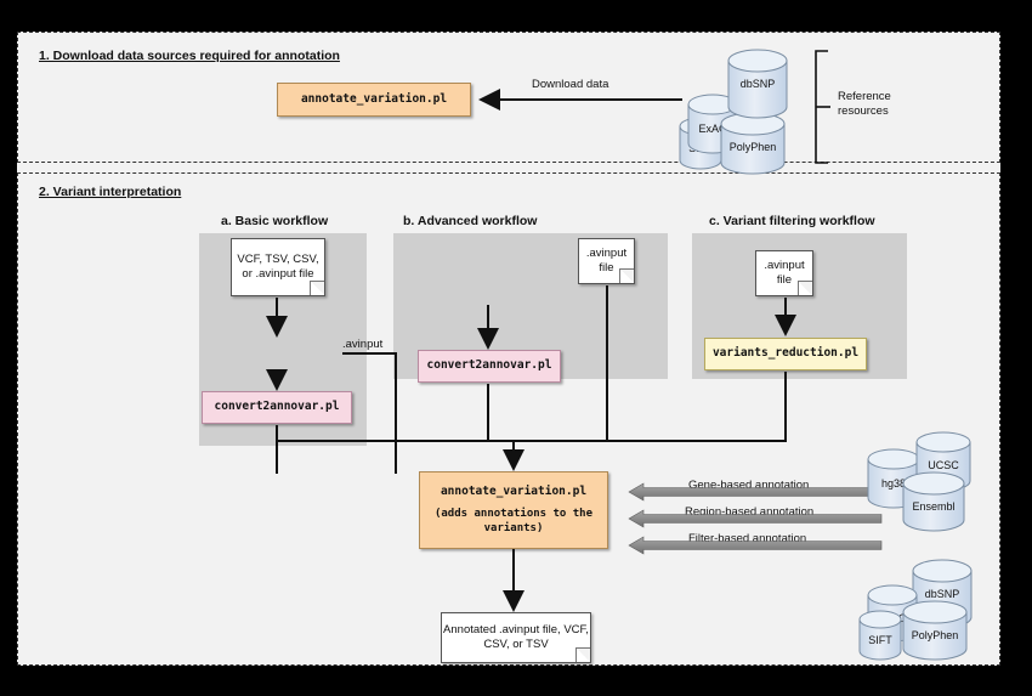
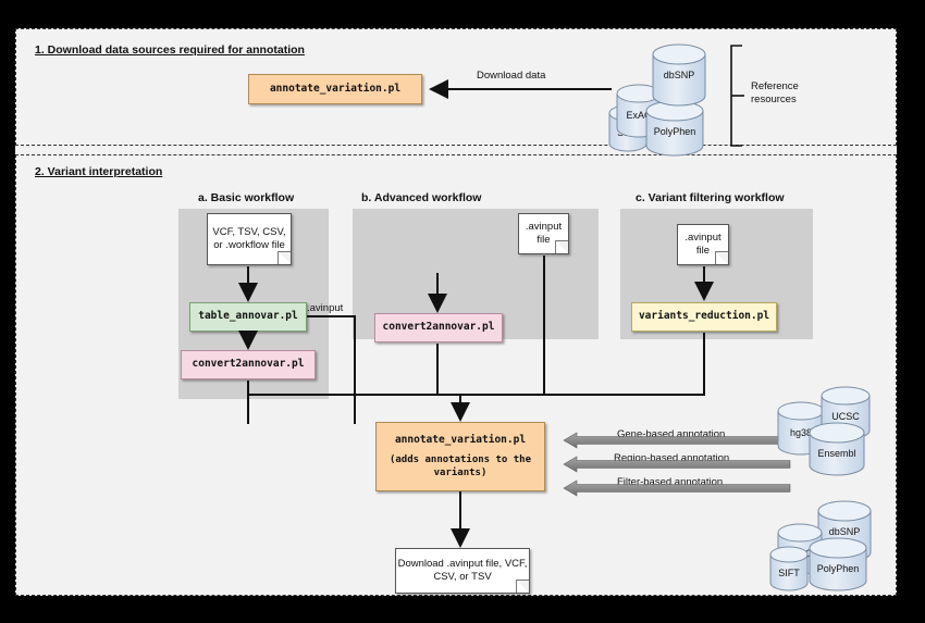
  1. Download data sources required for annotation
  annotate_variation.pl
  Download data
  Reference
  resources
  2. Variant interpretation
  a. Basic workflow
  b. Advanced workflow
  c. Variant filtering workflow
- VCF, TSV, CSV, or .avinput file
+ VCF, TSV, CSV, or .workflow file
+ table_annovar.pl
  convert2annovar.pl
  .avinput
  .avinput file
  convert2annovar.pl
  .avinput file
  variants_reduction.pl
  annotate_variation.pl
  (adds annotations to the variants)
  Gene-based annotation
  Region-based annotation
  Filter-based annotation
- Annotated .avinput file, VCF, CSV, or TSV
+ Download .avinput file, VCF, CSV, or TSV
  ExA
  PolyPhen
  dbSNP
  hg3
  UCSC
  Ensembl
  dbSNP
  PolyPhen
  SIFT
